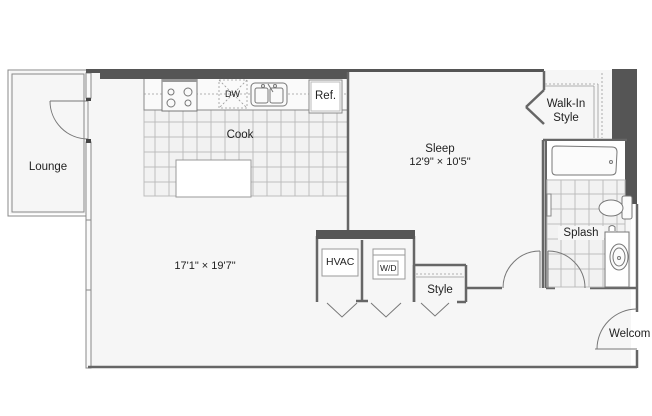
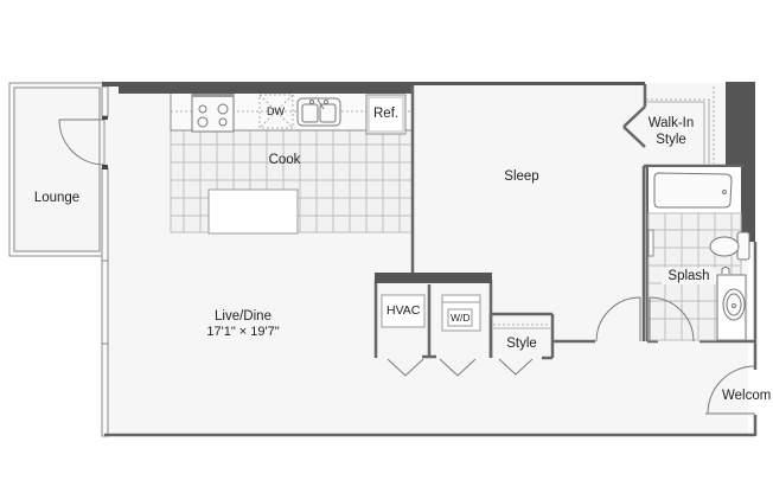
  Lounge
  Cook
+ Live/Dine
  17'1" × 19'7"
  Sleep
- 12'9" × 10'5"
  Walk-In
  Style
  Splash
  Welcom
  Style
  DW
  Ref.
  HVAC
  W/D
